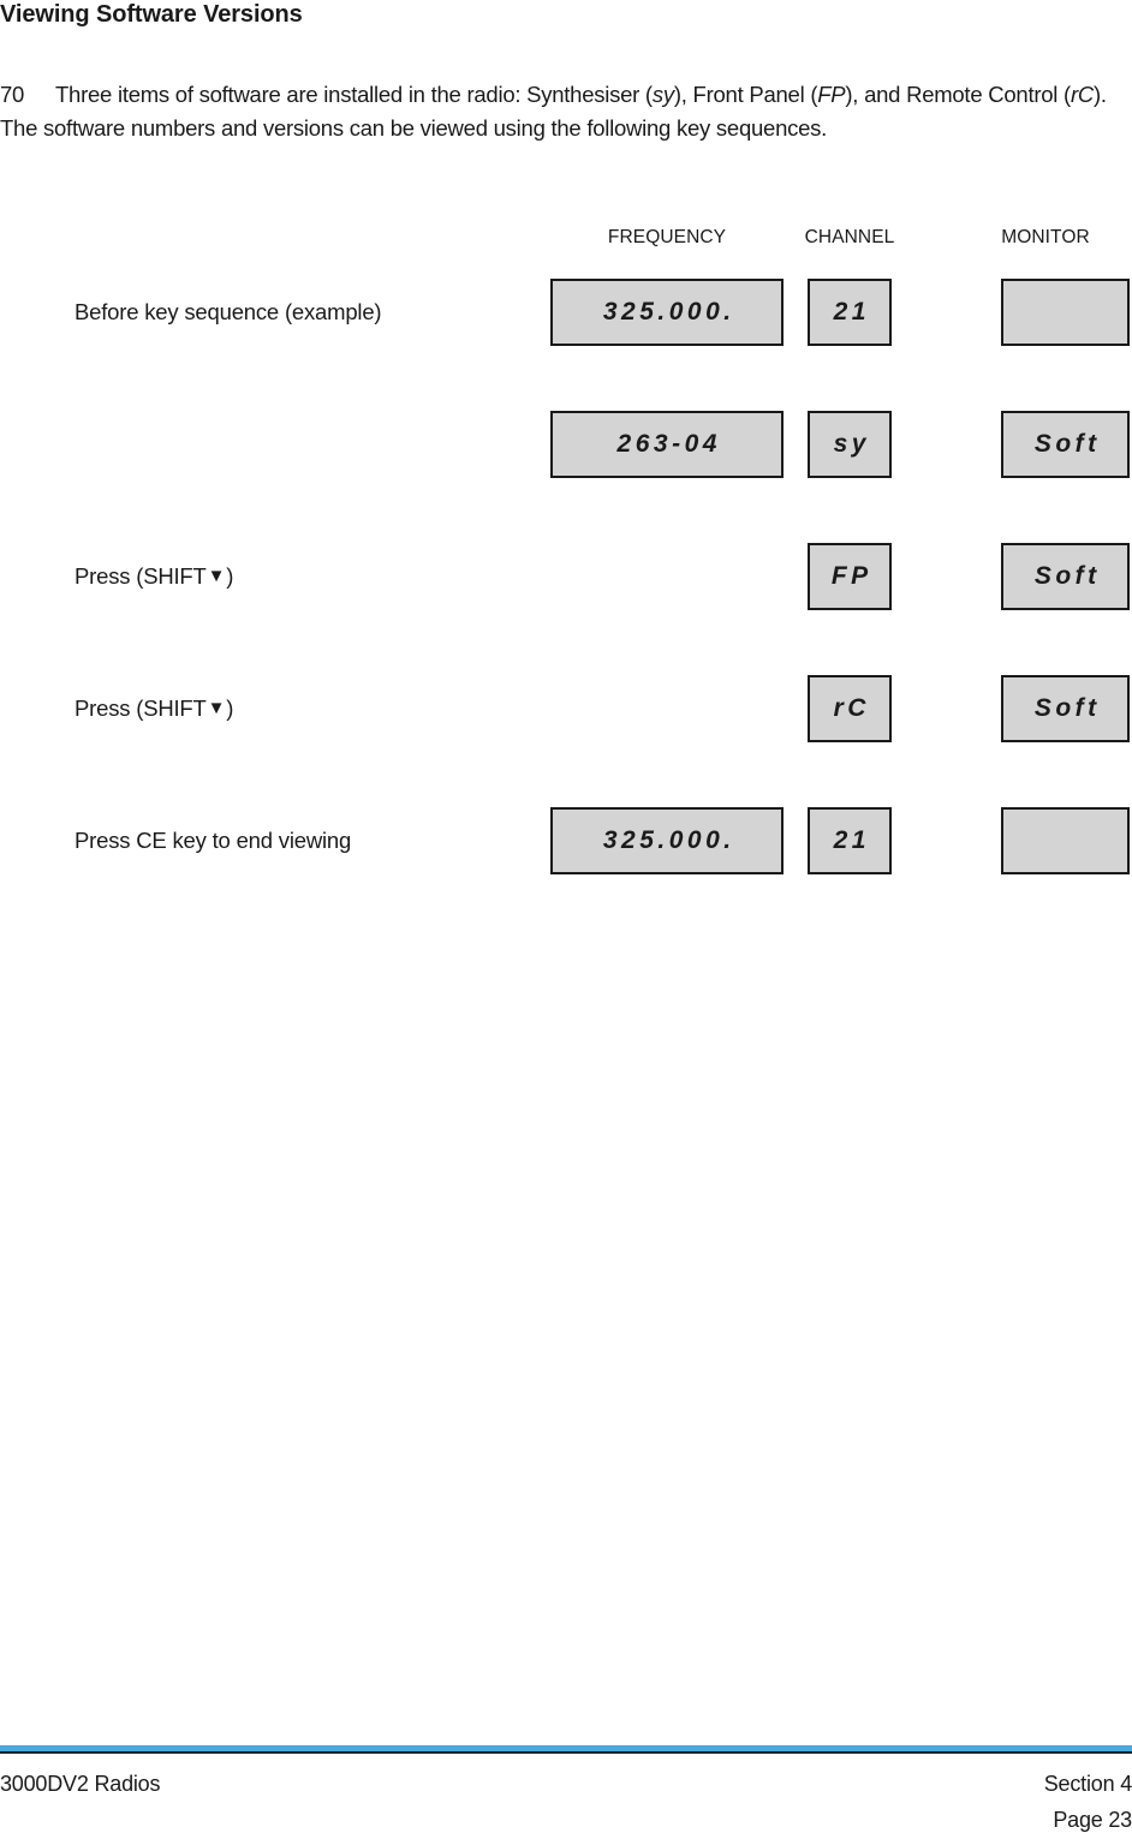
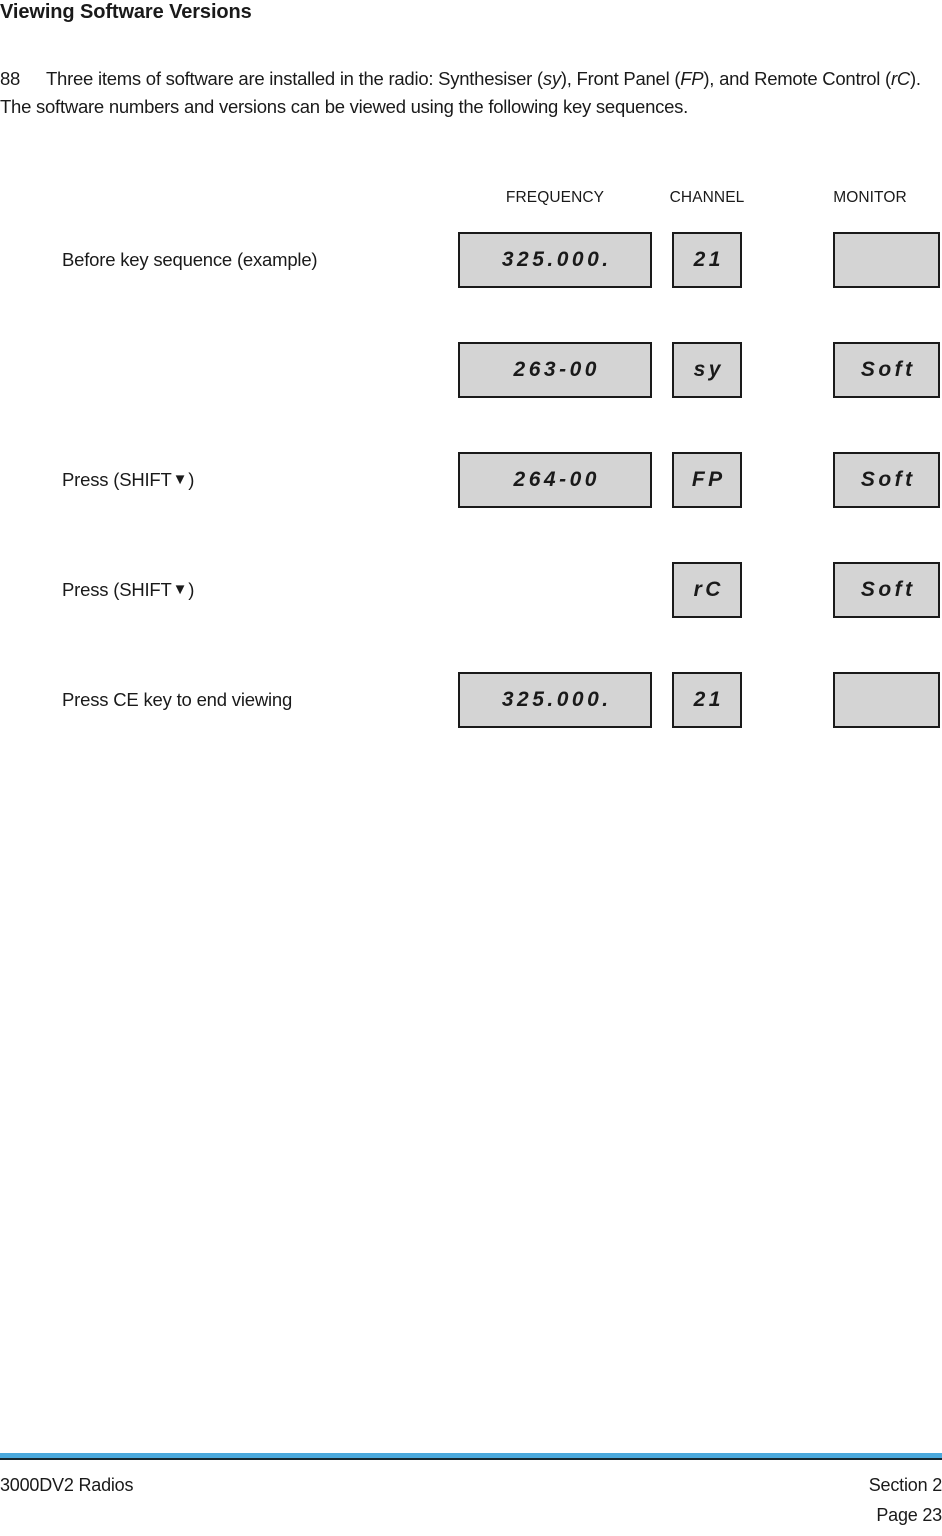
  Viewing Software Versions
- 70 Three items of software are installed in the radio: Synthesiser (sy), Front Panel (FP), and Remote Control (rC). The software numbers and versions can be viewed using the following key sequences.
+ 88 Three items of software are installed in the radio: Synthesiser (sy), Front Panel (FP), and Remote Control (rC). The software numbers and versions can be viewed using the following key sequences.
  FREQUENCY
  CHANNEL
  MONITOR
  Before key sequence (example)
  325.000.
  21
- 263-04
+ 263-00
  sy
  Soft
  Press (SHIFT
  ▼
  )
+ 264-00
  FP
  Soft
  Press (SHIFT
  ▼
  )
  rC
  Soft
  Press CE key to end viewing
  325.000.
  21
  3000DV2 Radios
- Section 4
+ Section 2
  Page 23
